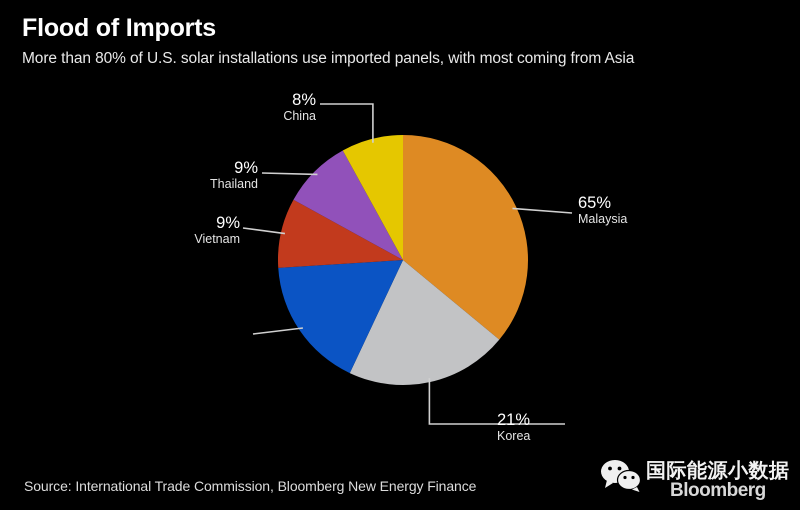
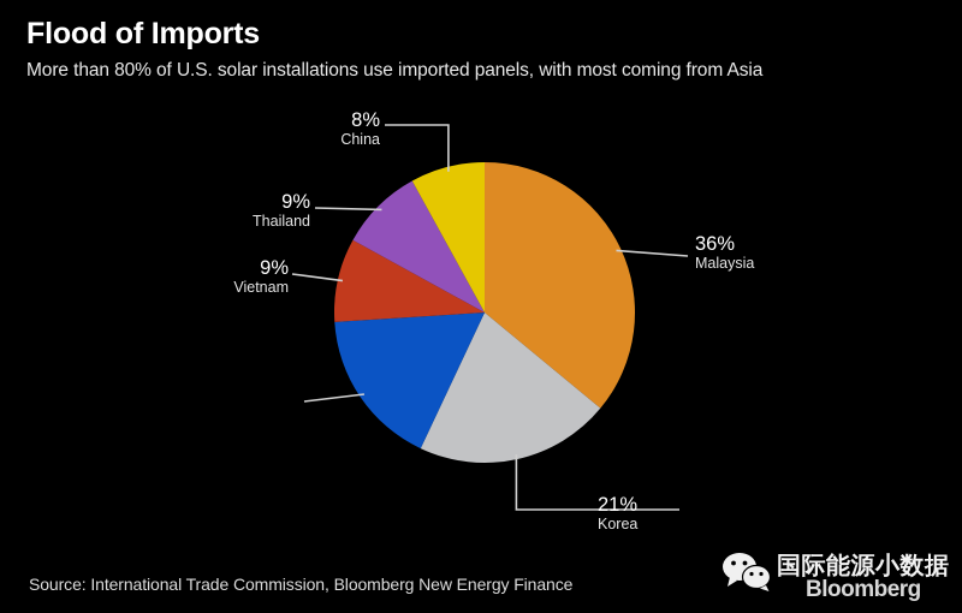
  Flood of Imports
  More than 80% of U.S. solar installations use imported panels, with most coming from Asia
- 65%
+ 36%
  Malaysia
  21%
  Korea
  9%
  Vietnam
  9%
  Thailand
  8%
  China
  Source: International Trade Commission, Bloomberg New Energy Finance
  国际能源小数据
  Bloomberg
